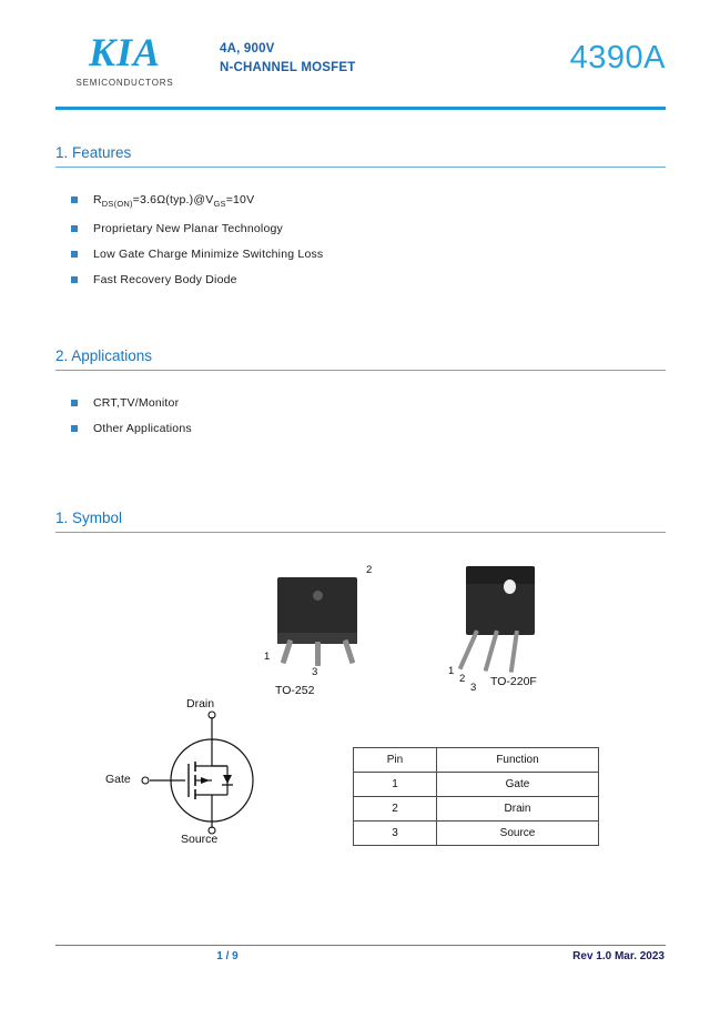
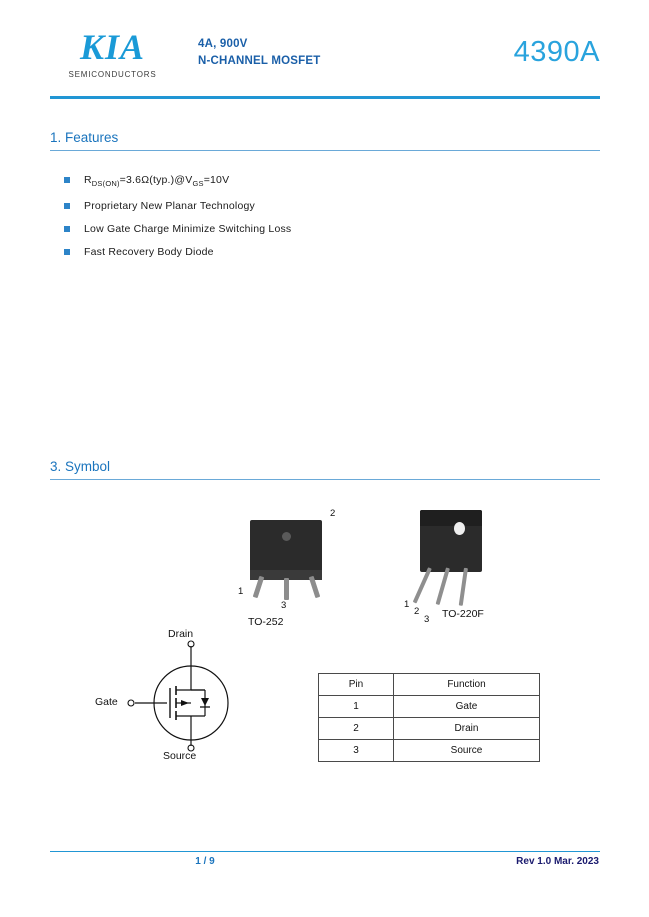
  KIA
  SEMICONDUCTORS
  4A, 900V
  N-CHANNEL MOSFET
  4390A
  1. Features
  RDS(ON)=3.6Ω(typ.)@VGS=10V
  Proprietary New Planar Technology
  Low Gate Charge Minimize Switching Loss
  Fast Recovery Body Diode
- 2. Applications
- CRT,TV/Monitor
- Other Applications
- 1. Symbol
+ 3. Symbol
  2
  1
  3
  TO-252
  1
  2
  3
  TO-220F
  Drain
  Gate
  Source
  Pin	Function
  1	Gate
  2	Drain
  3	Source
  1 / 9
  Rev 1.0 Mar. 2023
